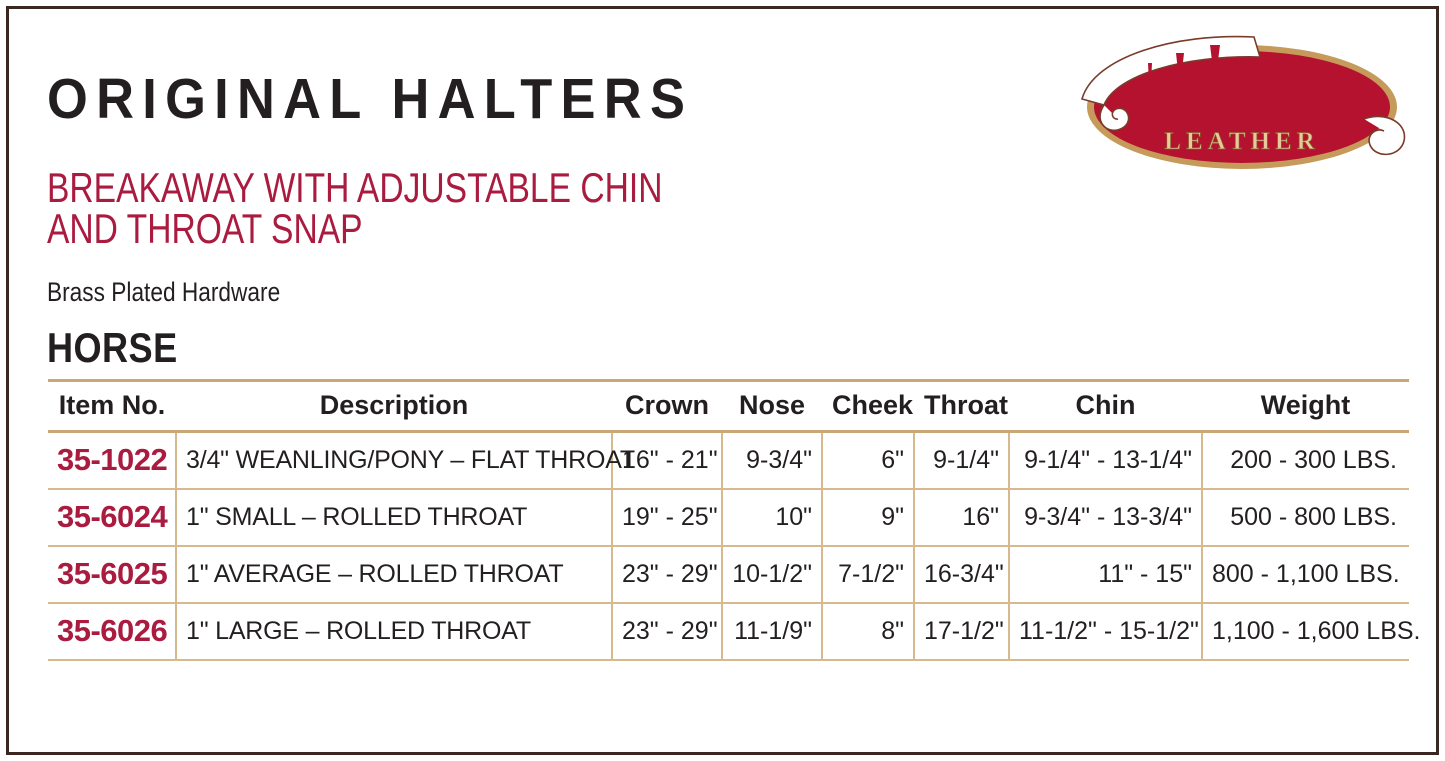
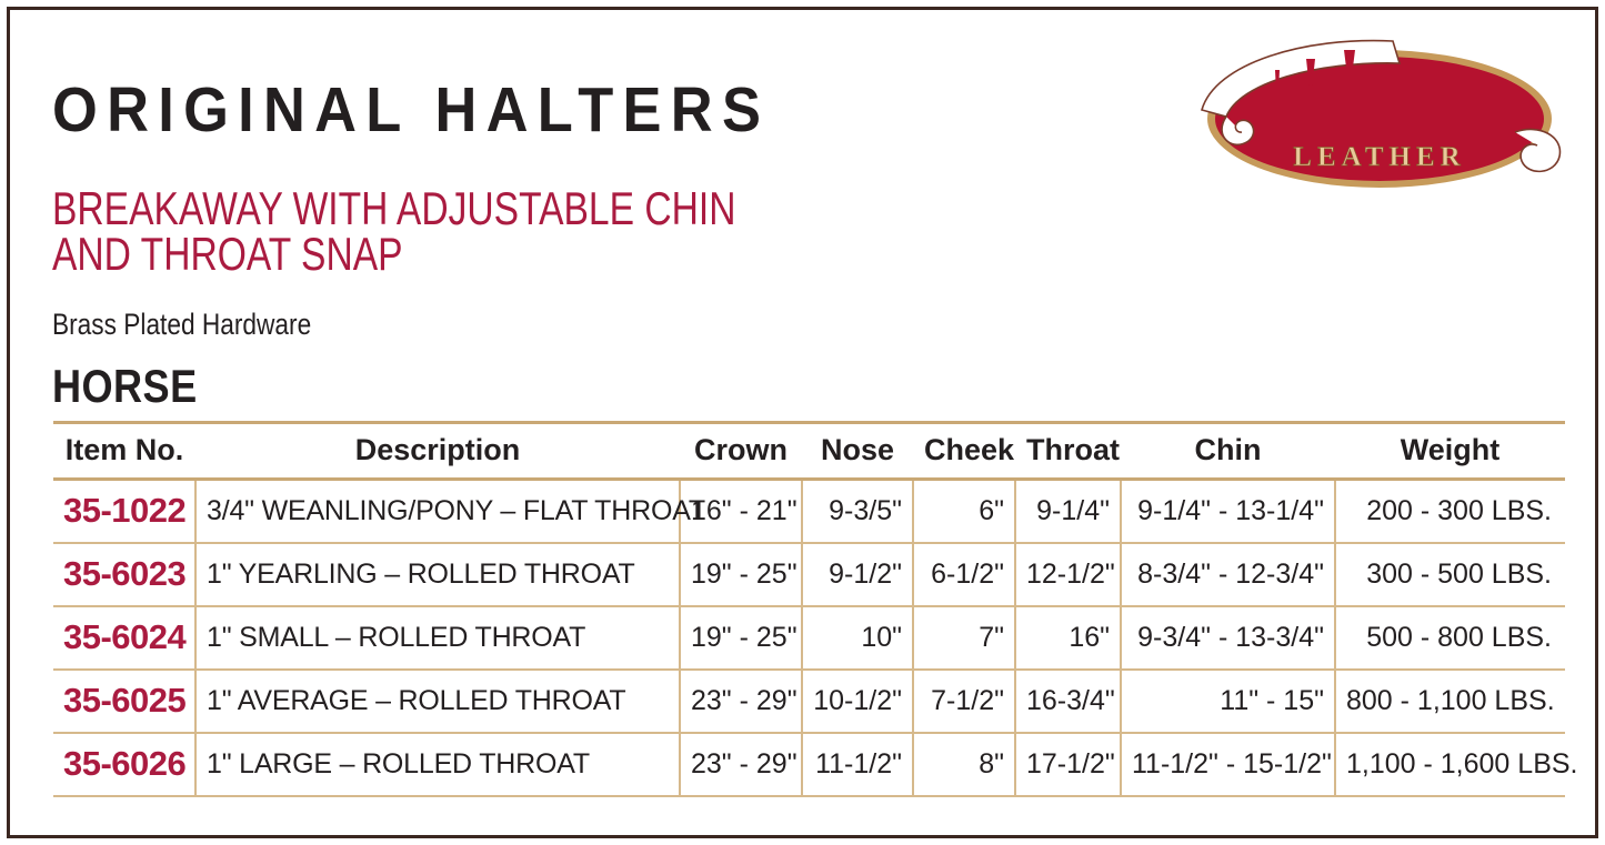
  ORIGINAL HALTERS
  BREAKAWAY WITH ADJUSTABLE CHIN
  AND THROAT SNAP
  Brass Plated Hardware
  HORSE
  LEATHER
  Item No.	Description	Crown	Nose	Cheek	Throat	Chin	Weight
- 35-1022	3/4" WEANLING/PONY – FLAT THROA	16" - 21"	9-3/4"	6"	9-1/4"	9-1/4" - 13-1/4"	200 - 300 LBS.
+ 35-1022	3/4" WEANLING/PONY – FLAT THROA	16" - 21"	9-3/5"	6"	9-1/4"	9-1/4" - 13-1/4"	200 - 300 LBS.
+ 35-6023	1" YEARLING – ROLLED THROAT	19" - 25"	9-1/2"	6-1/2"	12-1/2"	8-3/4" - 12-3/4"	300 - 500 LBS.
- 35-6024	1" SMALL – ROLLED THROAT	19" - 25"	10"	9"	16"	9-3/4" - 13-3/4"	500 - 800 LBS.
+ 35-6024	1" SMALL – ROLLED THROAT	19" - 25"	10"	7"	16"	9-3/4" - 13-3/4"	500 - 800 LBS.
  35-6025	1" AVERAGE – ROLLED THROAT	23" - 29"	10-1/2"	7-1/2"	16-3/4"	11" - 15"	800 - 1,100 LBS.
- 35-6026	1" LARGE – ROLLED THROAT	23" - 29"	11-1/9"	8"	17-1/2"	11-1/2" - 15-1/2"	1,100 - 1,600 LBS.
+ 35-6026	1" LARGE – ROLLED THROAT	23" - 29"	11-1/2"	8"	17-1/2"	11-1/2" - 15-1/2"	1,100 - 1,600 LBS.
